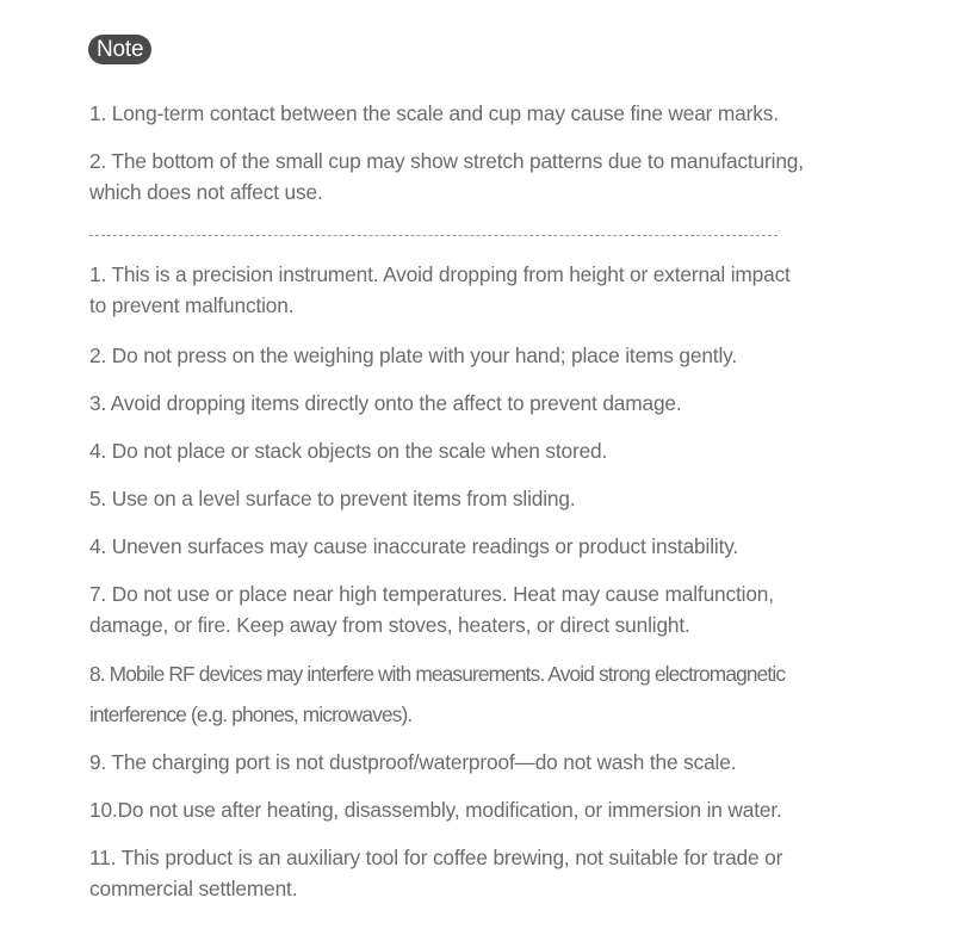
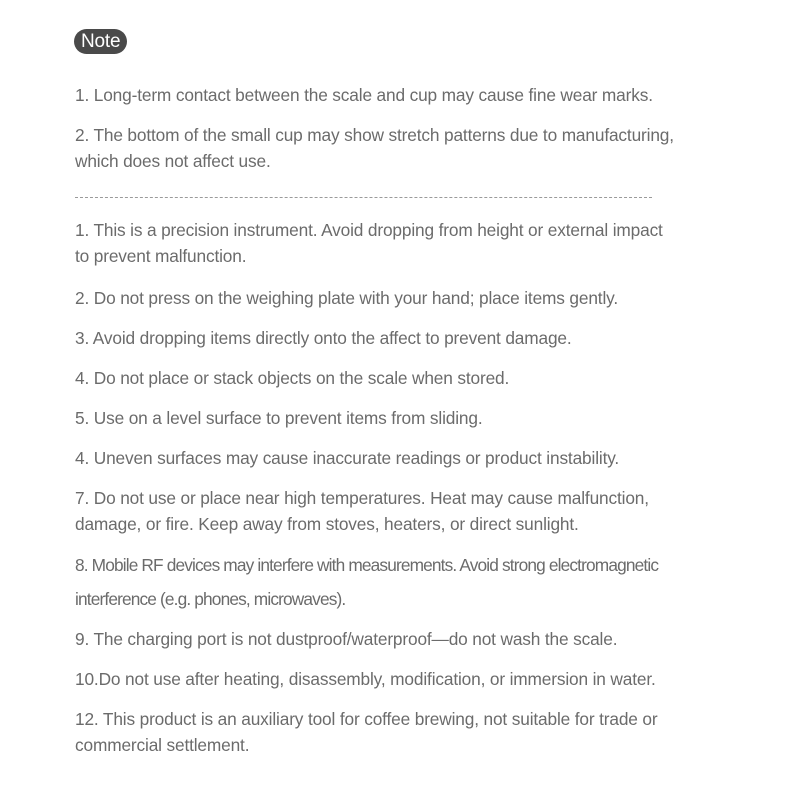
  Note
  1. Long-term contact between the scale and cup may cause fine wear marks.
  2. The bottom of the small cup may show stretch patterns due to manufacturing,
  which does not affect use.
  1. This is a precision instrument. Avoid dropping from height or external impact
  to prevent malfunction.
  2. Do not press on the weighing plate with your hand; place items gently.
  3. Avoid dropping items directly onto the affect to prevent damage.
  4. Do not place or stack objects on the scale when stored.
  5. Use on a level surface to prevent items from sliding.
  4. Uneven surfaces may cause inaccurate readings or product instability.
  7. Do not use or place near high temperatures. Heat may cause malfunction,
  damage, or fire. Keep away from stoves, heaters, or direct sunlight.
  8. Mobile RF devices may interfere with measurements. Avoid strong electromagnetic
  interference (e.g. phones, microwaves).
  9. The charging port is not dustproof/waterproof—do not wash the scale.
  10.Do not use after heating, disassembly, modification, or immersion in water.
- 11. This product is an auxiliary tool for coffee brewing, not suitable for trade or
+ 12. This product is an auxiliary tool for coffee brewing, not suitable for trade or
  commercial settlement.
